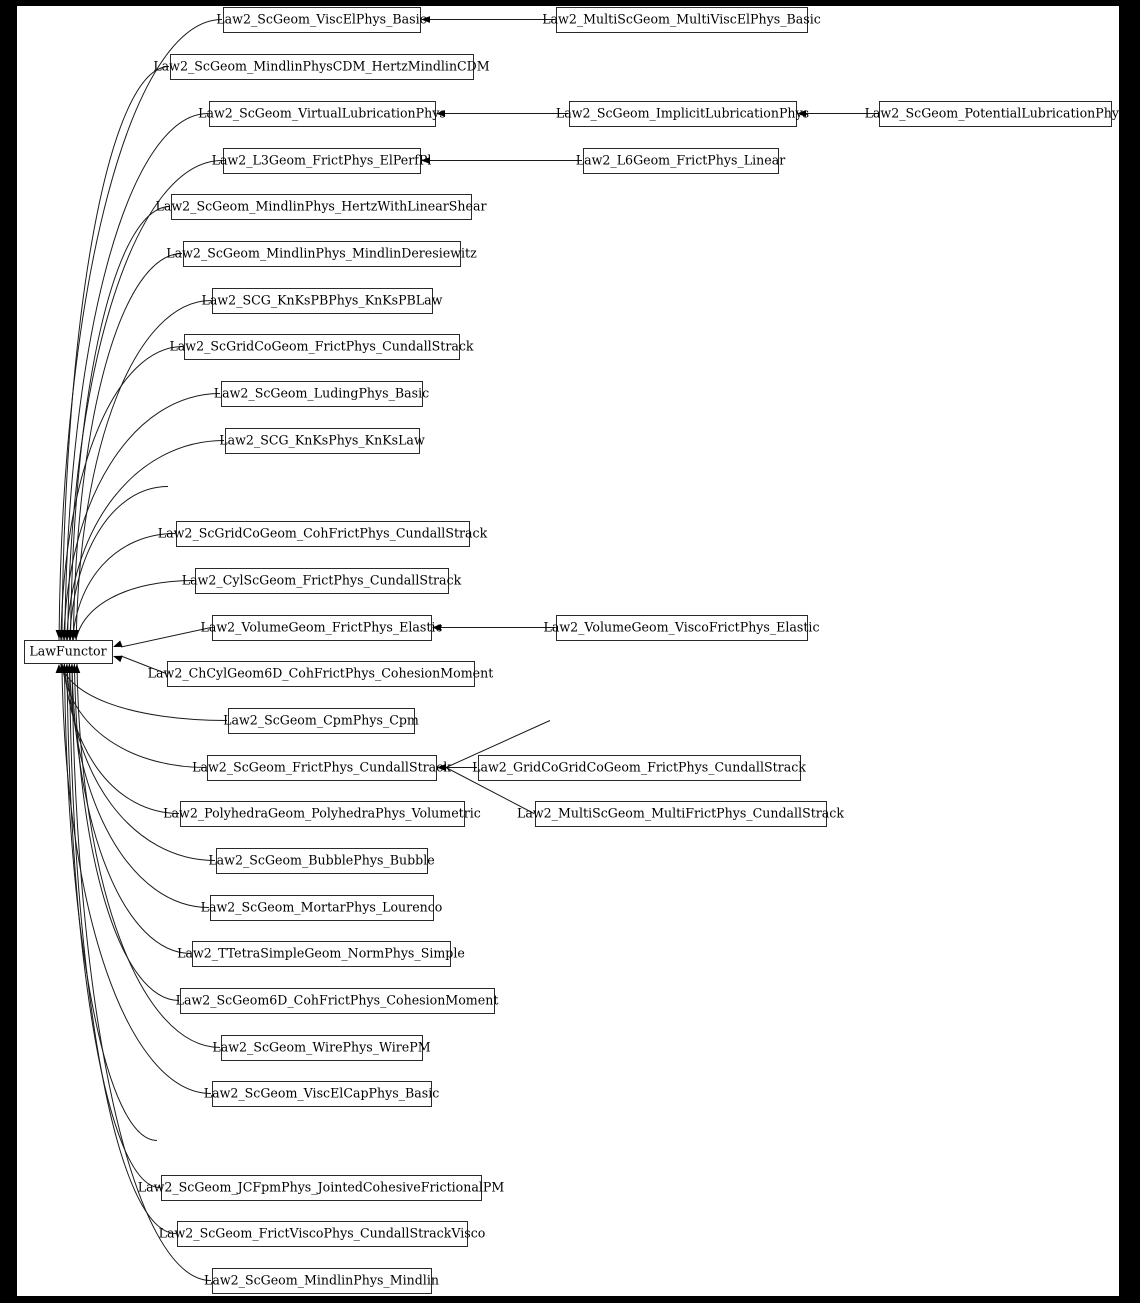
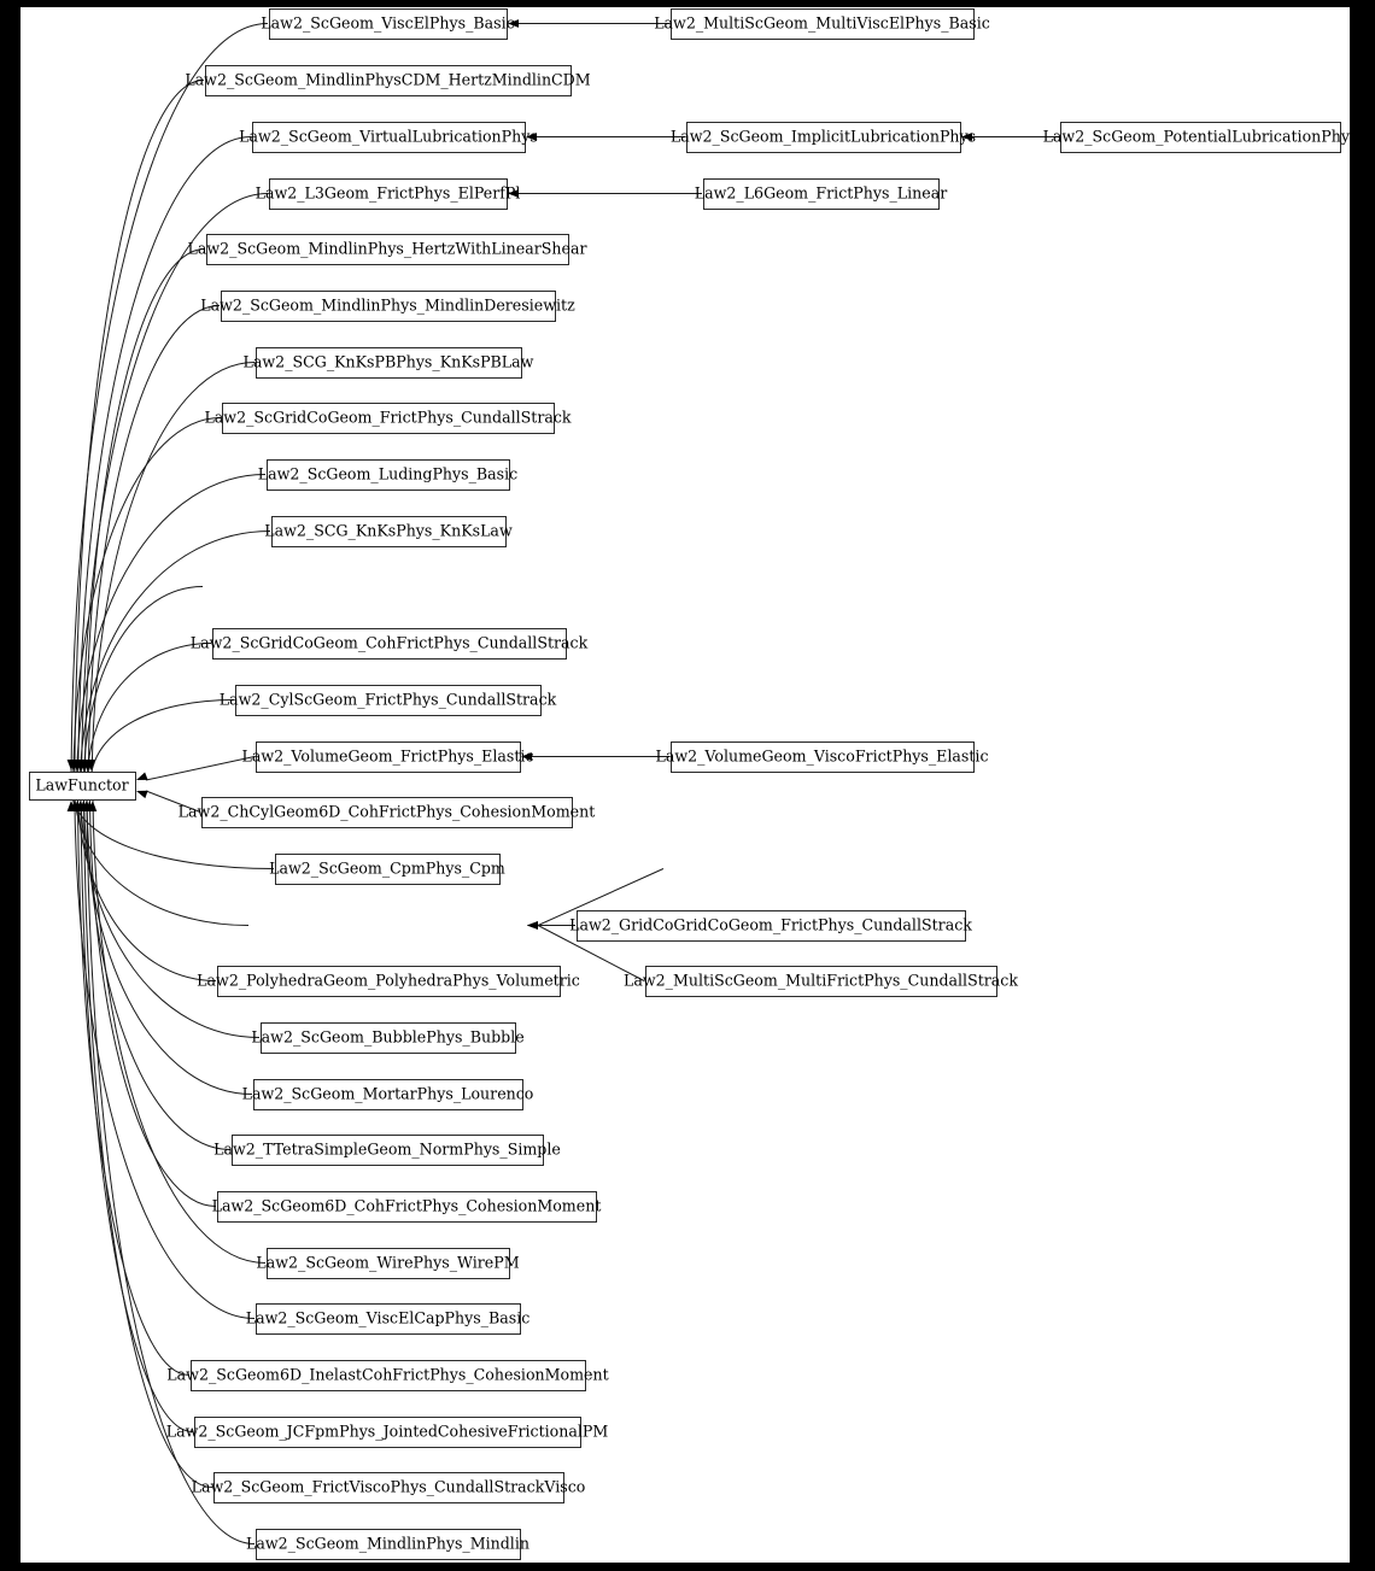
  LawFunctor
  Law2_ScGeom_ViscElPhys_Basic
  Law2_ScGeom_MindlinPhysCDM_HertzMindlinCDM
  Law2_ScGeom_VirtualLubricationPhys
  Law2_L3Geom_FrictPhys_ElPerfPl
  Law2_ScGeom_MindlinPhys_HertzWithLinearShear
  Law2_ScGeom_MindlinPhys_MindlinDeresiewitz
  Law2_SCG_KnKsPBPhys_KnKsPBLaw
  Law2_ScGridCoGeom_FrictPhys_CundallStrack
  Law2_ScGeom_LudingPhys_Basic
  Law2_SCG_KnKsPhys_KnKsLaw
  Law2_ScGridCoGeom_CohFrictPhys_CundallStrack
  Law2_CylScGeom_FrictPhys_CundallStrack
  Law2_VolumeGeom_FrictPhys_Elastic
  Law2_ChCylGeom6D_CohFrictPhys_CohesionMoment
  Law2_ScGeom_CpmPhys_Cpm
- Law2_ScGeom_FrictPhys_CundallStrack
  Law2_PolyhedraGeom_PolyhedraPhys_Volumetric
  Law2_ScGeom_BubblePhys_Bubble
  Law2_ScGeom_MortarPhys_Lourenco
  Law2_TTetraSimpleGeom_NormPhys_Simple
  Law2_ScGeom6D_CohFrictPhys_CohesionMoment
  Law2_ScGeom_WirePhys_WirePM
  Law2_ScGeom_ViscElCapPhys_Basic
+ Law2_ScGeom6D_InelastCohFrictPhys_CohesionMoment
  Law2_ScGeom_JCFpmPhys_JointedCohesiveFrictionalPM
  Law2_ScGeom_FrictViscoPhys_CundallStrackVisco
  Law2_ScGeom_MindlinPhys_Mindlin
  Law2_MultiScGeom_MultiViscElPhys_Basic
  Law2_ScGeom_ImplicitLubricationPhys
  Law2_L6Geom_FrictPhys_Linear
  Law2_VolumeGeom_ViscoFrictPhys_Elastic
  Law2_GridCoGridCoGeom_FrictPhys_CundallStrack
  Law2_MultiScGeom_MultiFrictPhys_CundallStrack
  Law2_ScGeom_PotentialLubricationPhy
